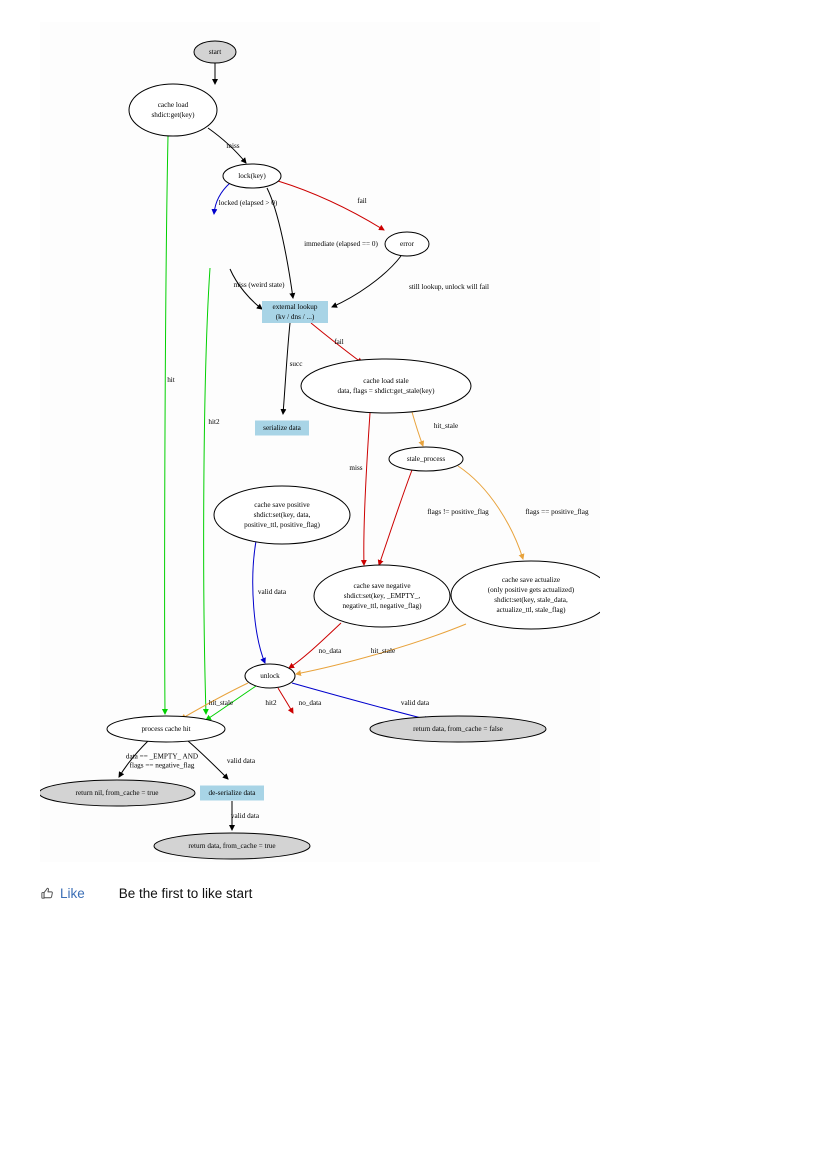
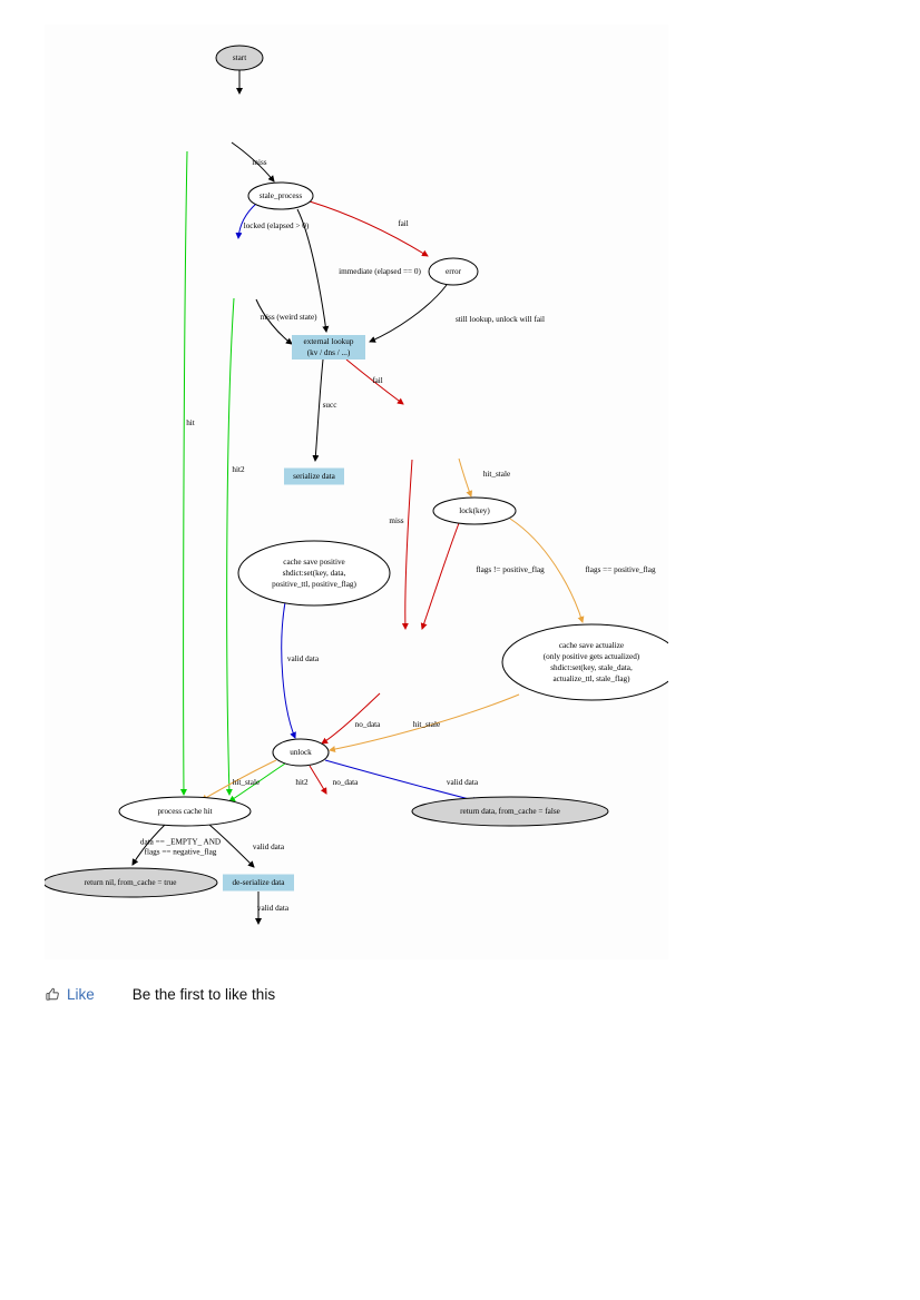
  start
- cache load shdict:get(key)
- lock(key)
+ stale_process
  error
  external lookup (kv / dns / ...)
- cache load stale data, flags = shdict:get_stale(key)
  serialize data
- stale_process
+ lock(key)
  cache save positive shdict:set(key, data, positive_ttl, positive_flag)
- cache save negative shdict:set(key, _EMPTY_, negative_ttl, negative_flag)
  cache save actualize (only positive gets actualized) shdict:set(key, stale_data, actualize_ttl, stale_flag)
  unlock
  process cache hit
  return data, from_cache = false
  return nil, from_cache = true
  de-serialize data
- return data, from_cache = true
  miss
  hit
  locked (elapsed > 0)
  fail
  immediate (elapsed == 0)
  miss (weird state)
  hit2
  still lookup, unlock will fail
  succ
  fail
  hit_stale
  miss
  flags != positive_flag
  flags == positive_flag
  valid data
  no_data
  hit_stale
  hit_stale
  hit2
  no_data
  valid data
  data == _EMPTY_ AND flags == negative_flag
  valid data
  valid data
  Like
- Be the first to like start
+ Be the first to like this
